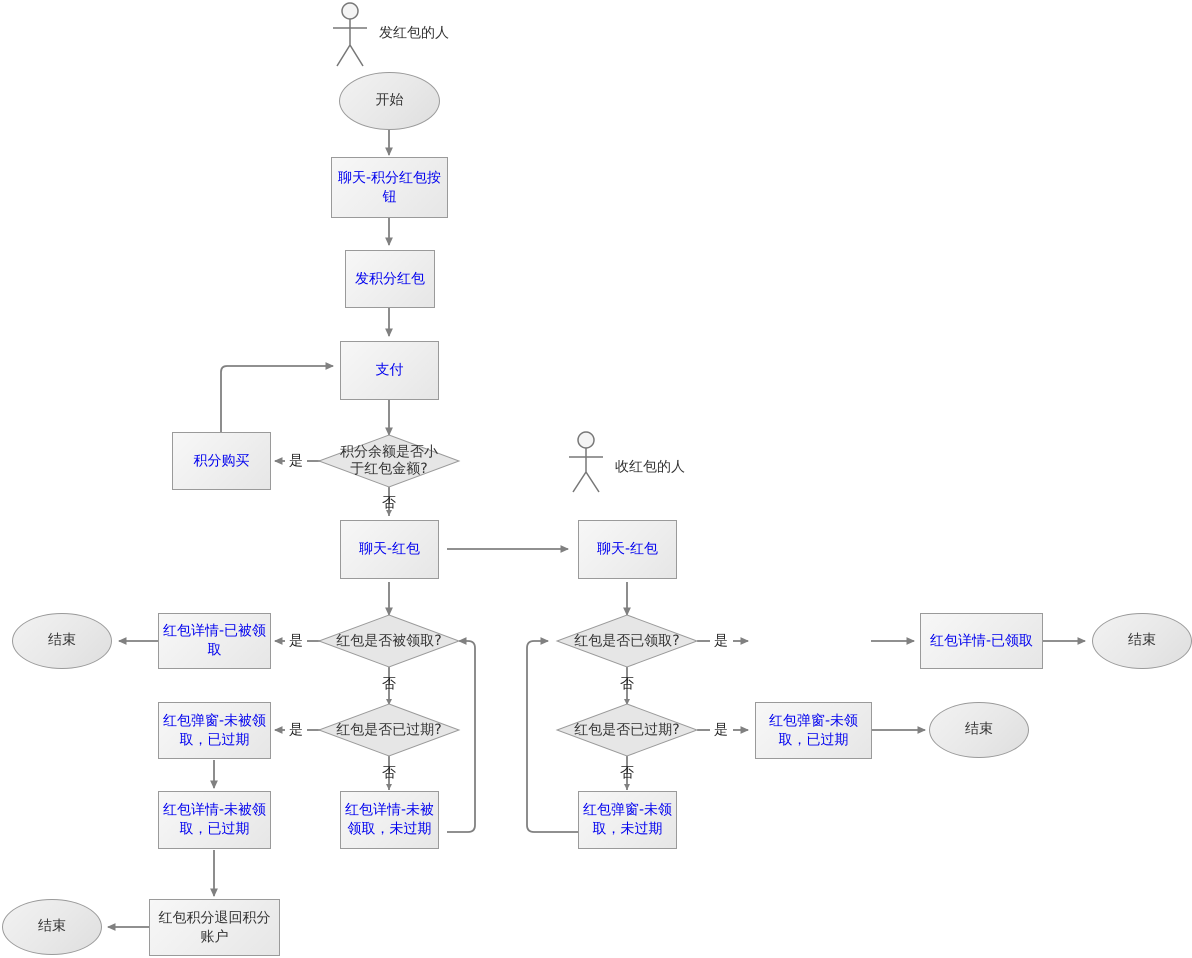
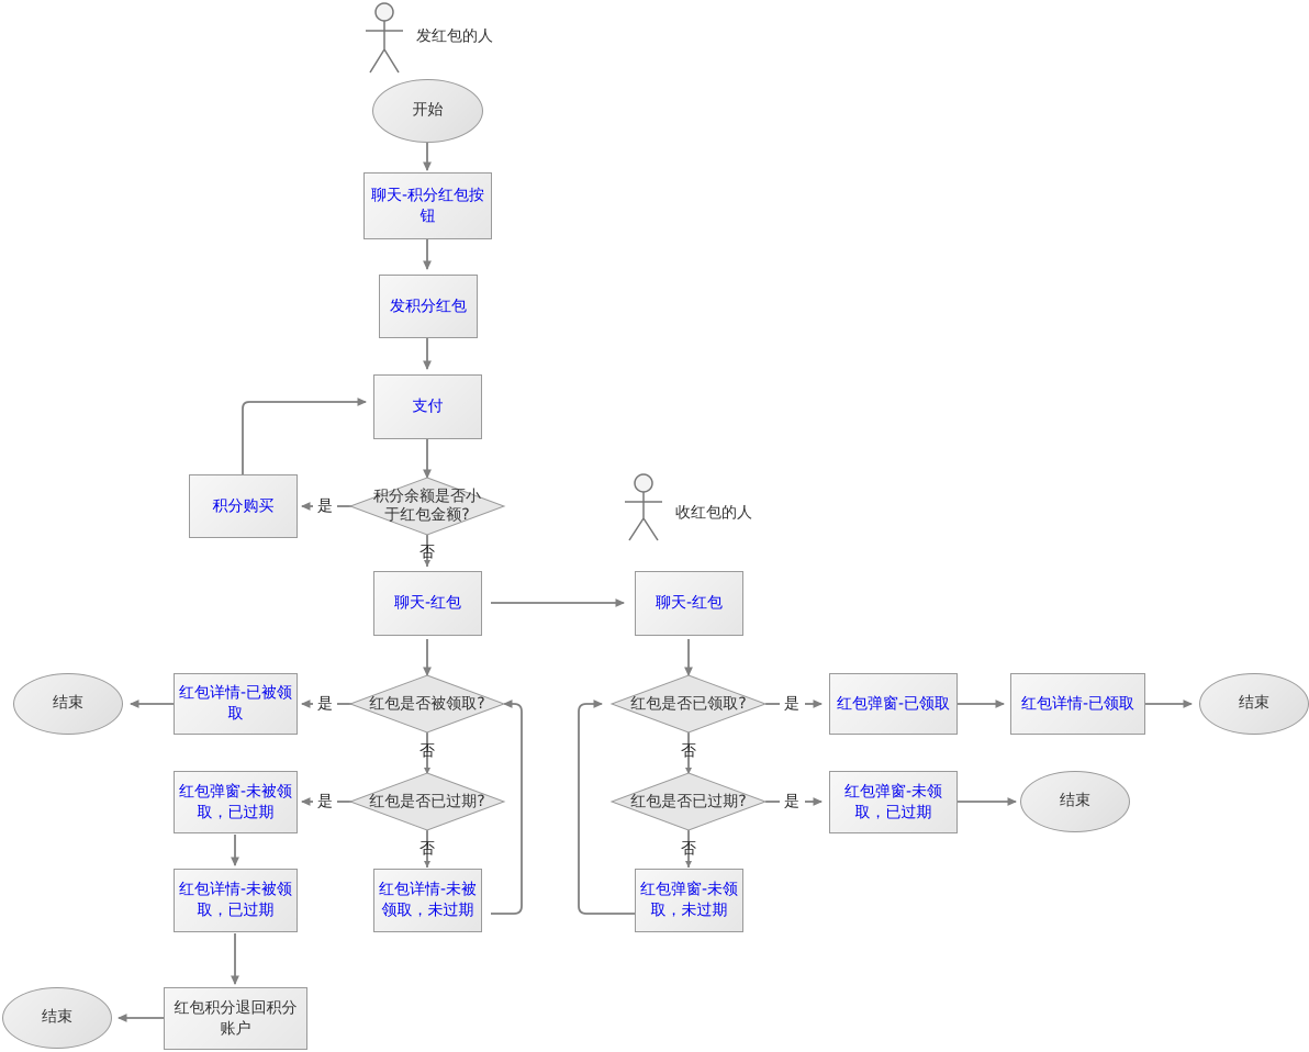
  发红包的人
  收红包的人
  开始
  结束
  结束
  结束
  结束
  聊天-积分红包按钮
  发积分红包
  支付
  积分购买
  聊天-红包
  聊天-红包
  红包详情-已被领取
  红包弹窗-未被领取，已过期
  红包详情-未被领取，已过期
  红包详情-未被领取，未过期
  红包积分退回积分账户
+ 红包弹窗-已领取
  红包详情-已领取
  红包弹窗-未领取，已过期
  红包弹窗-未领取，未过期
  积分余额是否小于红包金额?
  红包是否被领取?
  红包是否已过期?
  红包是否已领取?
  红包是否已过期?
  是
  否
  是
  否
  是
  否
  是
  否
  是
  否
